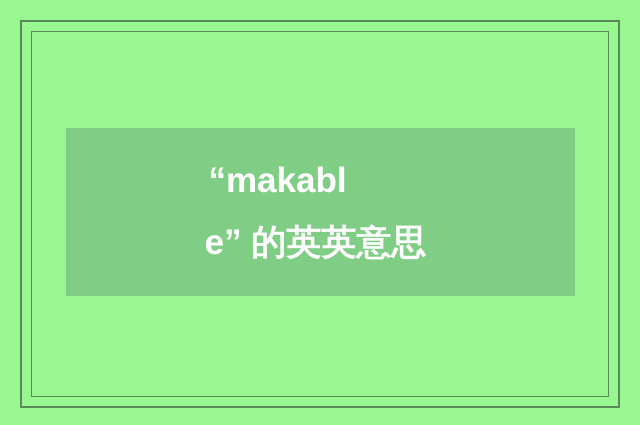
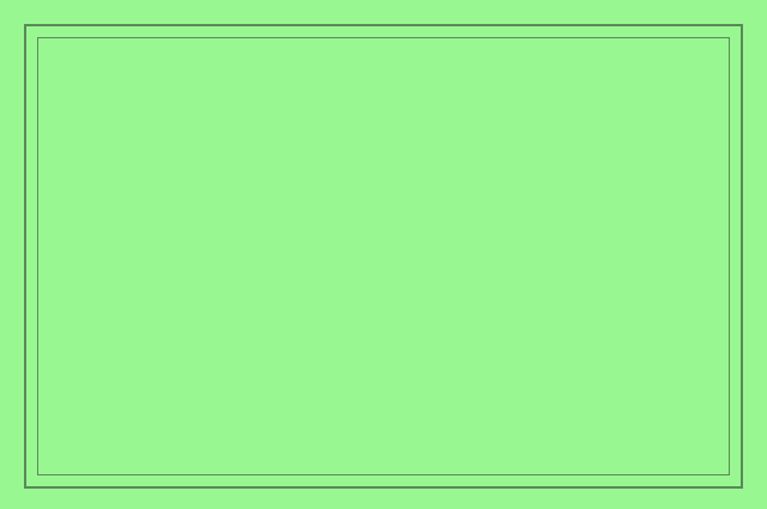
- “makabl
- e” 的英英意思
